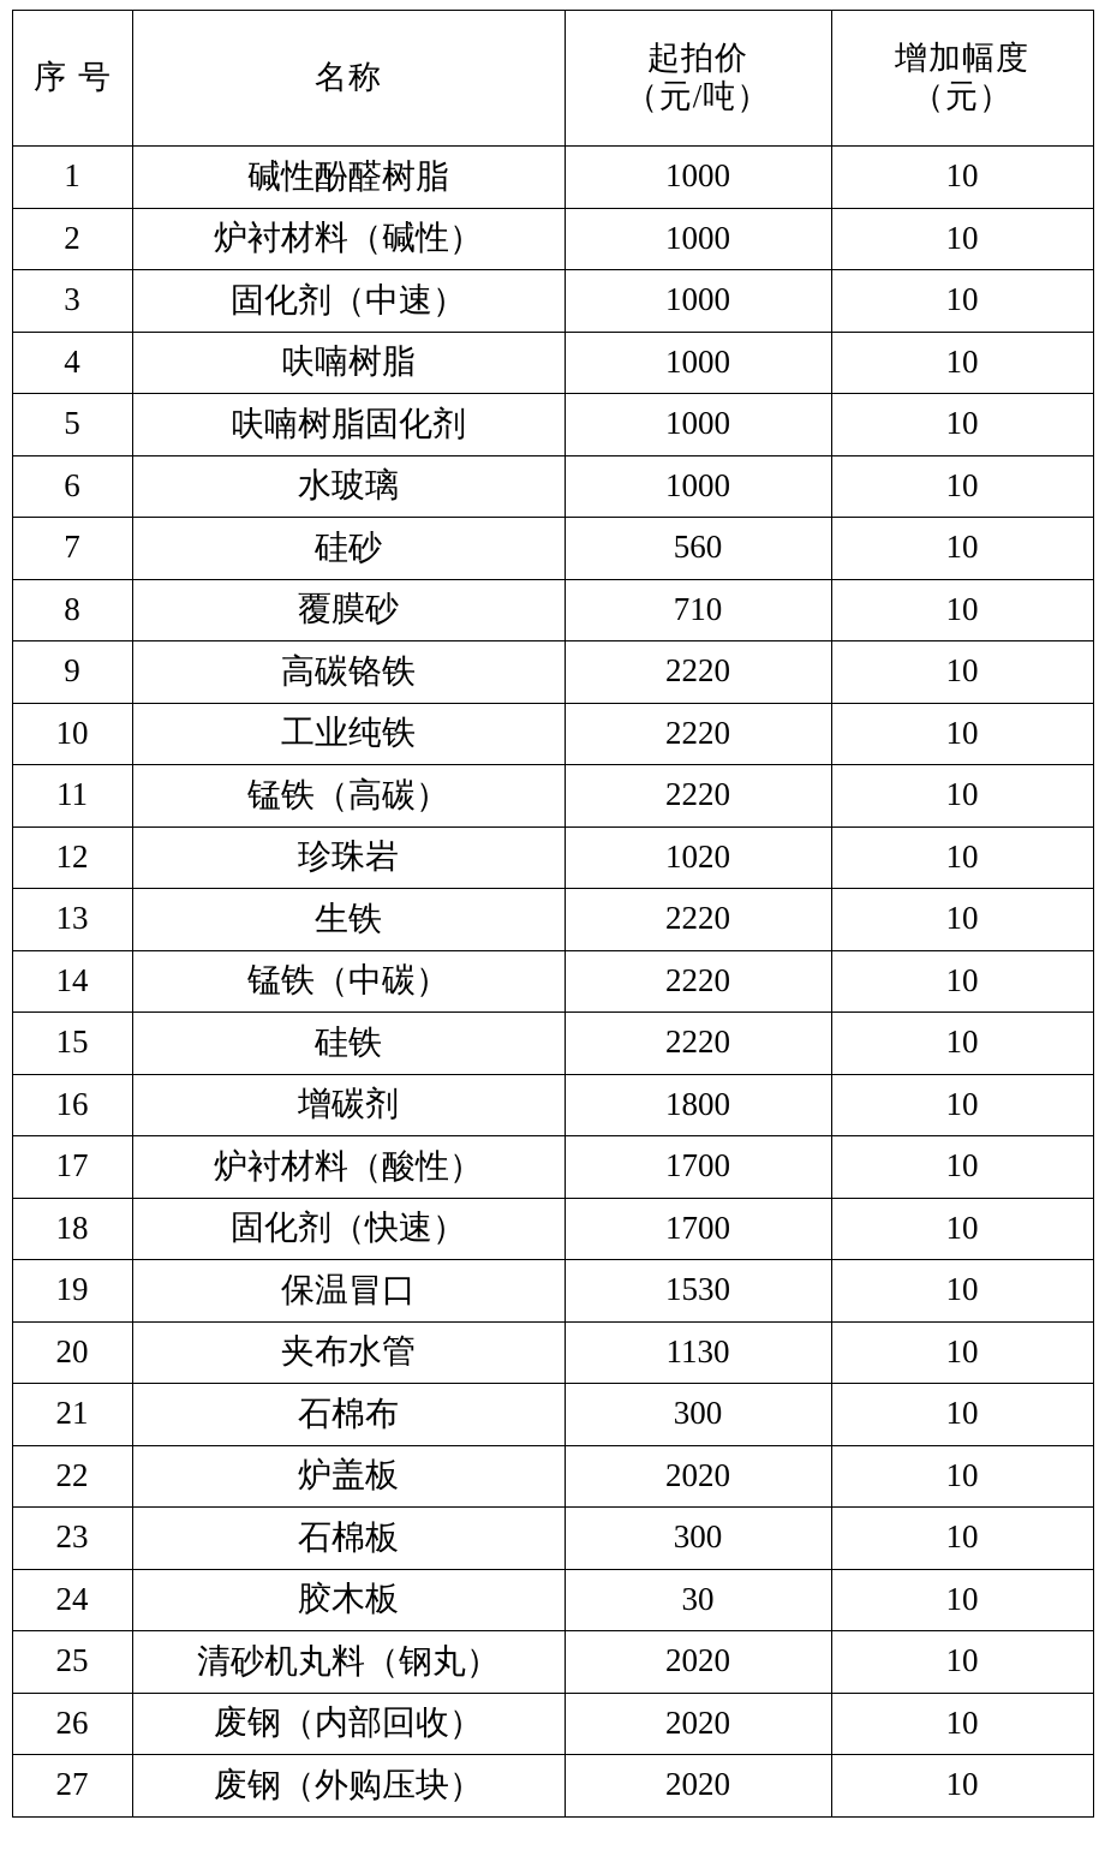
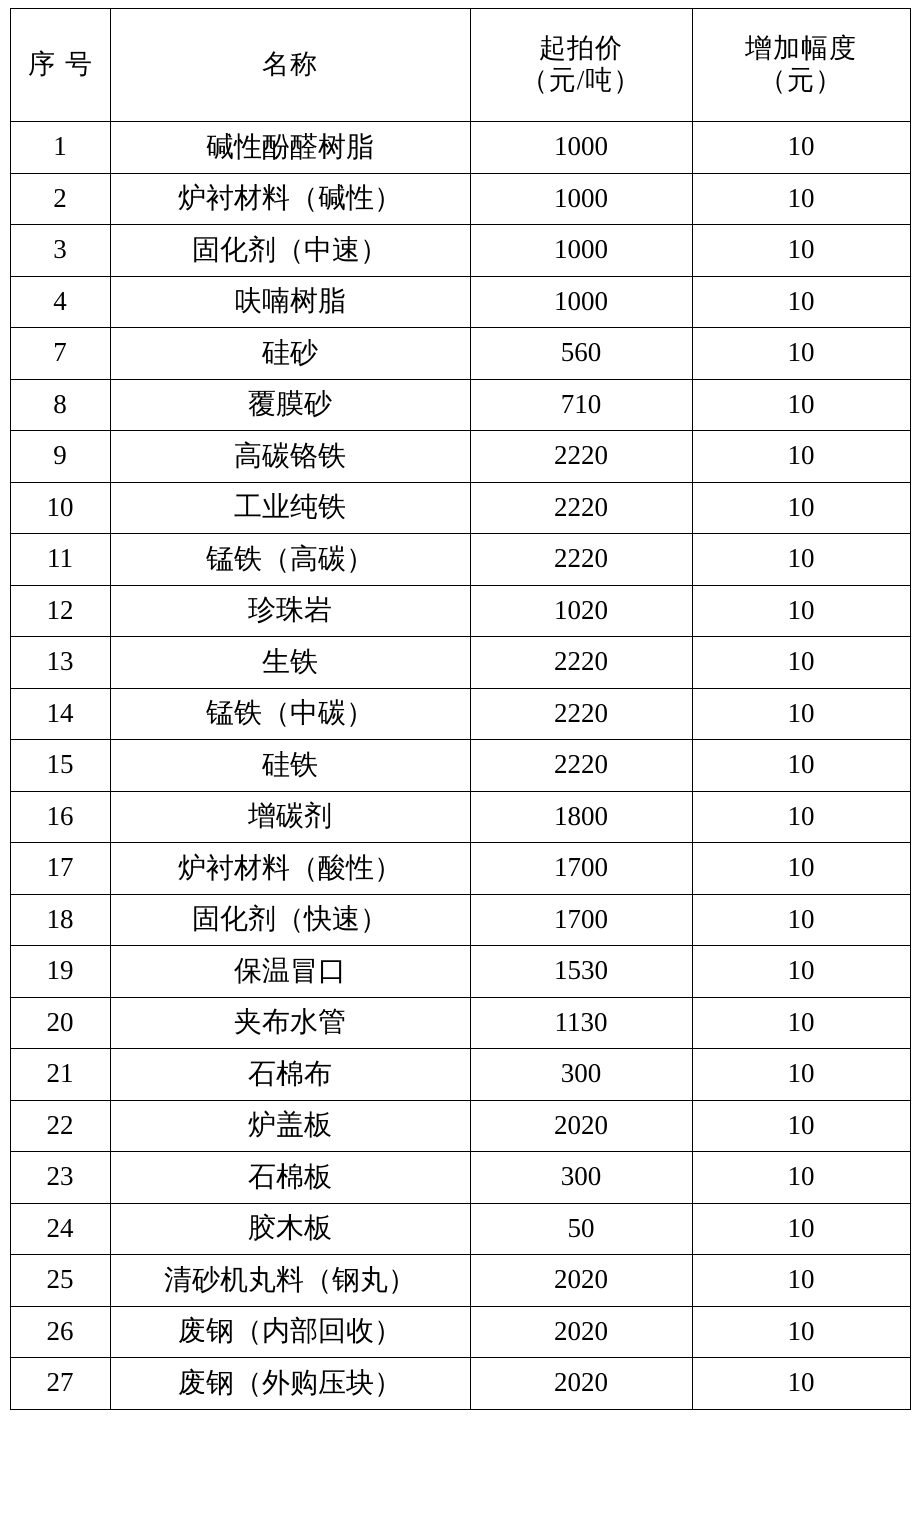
  序号	名称	起拍价 （元/吨）	增加幅度 （元）
  1	碱性酚醛树脂	1000	10
  2	炉衬材料（碱性）	1000	10
  3	固化剂（中速）	1000	10
  4	呋喃树脂	1000	10
- 5	呋喃树脂固化剂	1000	10
- 6	水玻璃	1000	10
  7	硅砂	560	10
  8	覆膜砂	710	10
  9	高碳铬铁	2220	10
  10	工业纯铁	2220	10
  11	锰铁（高碳）	2220	10
  12	珍珠岩	1020	10
  13	生铁	2220	10
  14	锰铁（中碳）	2220	10
  15	硅铁	2220	10
  16	增碳剂	1800	10
  17	炉衬材料（酸性）	1700	10
  18	固化剂（快速）	1700	10
  19	保温冒口	1530	10
  20	夹布水管	1130	10
  21	石棉布	300	10
  22	炉盖板	2020	10
  23	石棉板	300	10
- 24	胶木板	30	10
+ 24	胶木板	50	10
  25	清砂机丸料（钢丸）	2020	10
  26	废钢（内部回收）	2020	10
  27	废钢（外购压块）	2020	10
